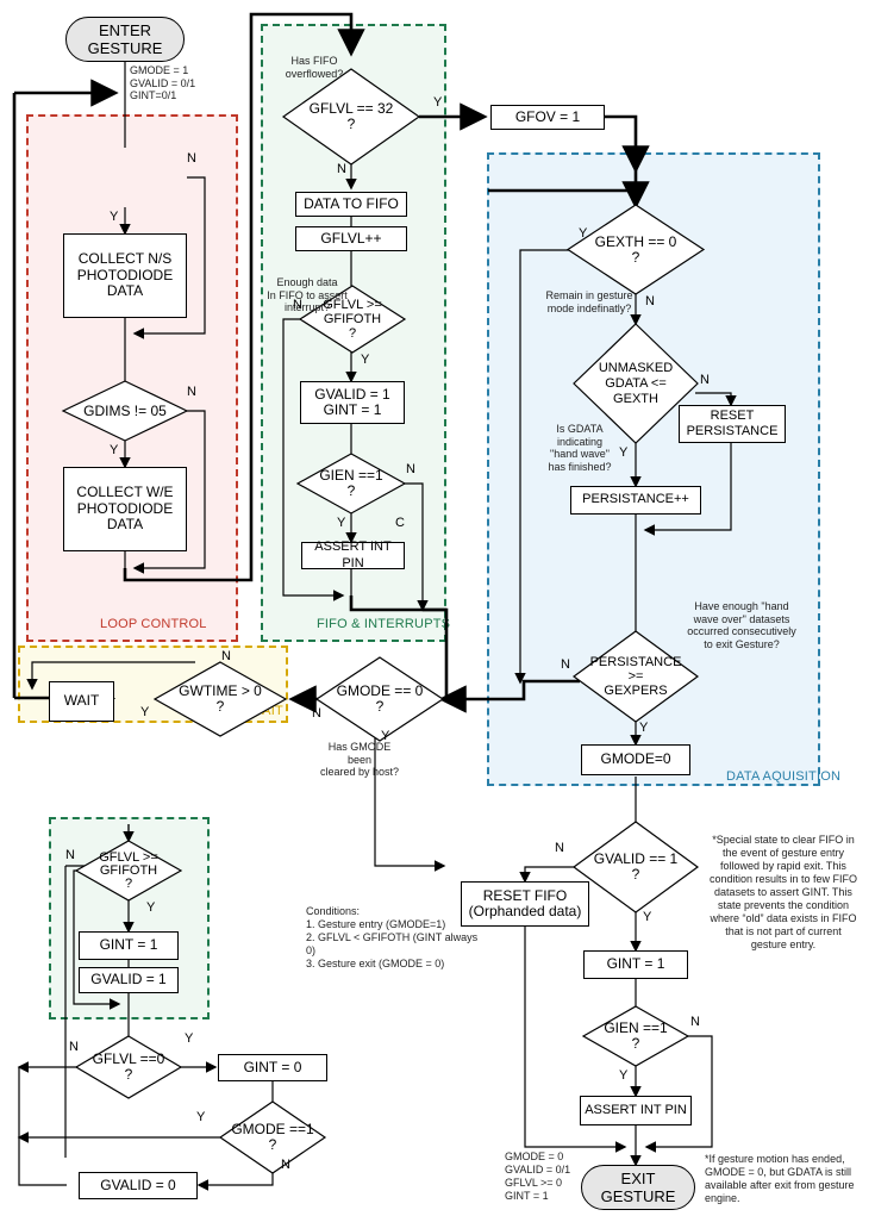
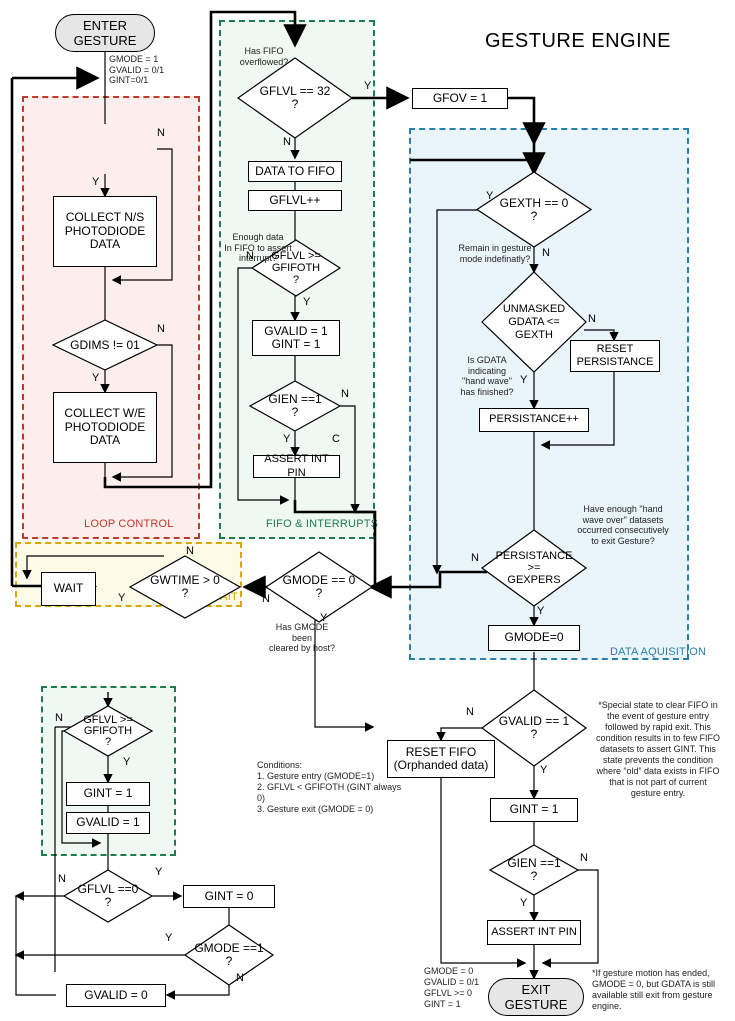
  LOOP CONTROL
  FIFO & INTERRUPT
  AIT
  DATA AQUISITION
+ GESTURE ENGINE
  ENTER
  GESTURE
  EXIT
  GESTURE
  COLLECT N/S
  PHOTODIODE
  DATA
- GDIMS != 05
+ GDIMS != 01
  COLLECT W/E
  PHOTODIODE
  DATA
  GFLVL == 32
  ?
  GFOV = 1
  DATA TO FIFO
  GFLVL++
  GFLVL >=
  GFIFOTH
  ?
  GVALID = 1
  GINT = 1
  GIEN ==1
  ?
  ASSERT INT PIN
  GEXTH == 0
  ?
  UNMASKED
  GDATA <=
  GEXTH
  RESET
  PERSISTANCE
  PERSISTANCE++
  PERSISTANCE
  >=
  GEXPERS
  GMODE=0
  GMODE == 0
  ?
  GWTIME > 0
  ?
  WAIT
  GVALID == 1
  ?
  RESET FIFO
  (Orphanded data)
  GINT = 1
  GIEN ==1
  ?
  ASSERT INT PIN
  GFLVL >=
  GFIFOTH
  ?
  GINT = 1
  GVALID = 1
  GFLVL ==0
  ?
  GINT = 0
  GMODE ==1
  ?
  GVALID = 0
  GMODE = 1
  GVALID = 0/1
  GINT=0/1
  Has FIFO
  overflowed?
  Enough data
  In FIFO to assert
  interrupt?
  Remain in gesture
  mode indefinatly?
  Is GDATA
  indicating
  "hand wave"
  has finished?
  Have enough "hand
  wave over" datasets
  occurred consecutively
  to exit Gesture?
  Has GMODE
  been
  cleared by host?
  Conditions:
  1. Gesture entry (GMODE=1)
  2. GFLVL < GFIFOTH (GINT always 0)
  3. Gesture exit (GMODE = 0)
  *Special state to clear FIFO in the event of gesture entry followed by rapid exit. This condition results in to few FIFO datasets to assert GINT. This state prevents the condition where “old” data exists in FIFO that is not part of current gesture entry.
  GMODE = 0
  GVALID = 0/1
  GFLVL >= 0
  GINT = 1
- *If gesture motion has ended, GMODE = 0, but GDATA is still available after exit from gesture engine.
+ *If gesture motion has ended, GMODE = 0, but GDATA is still available still exit from gesture engine.
  N
  Y
  N
  Y
  Y
  N
  N
  Y
  N
  Y
  C
  Y
  N
  N
  Y
  N
  Y
  N
  Y
  N
  Y
  N
  Y
  N
  Y
  N
  Y
  N
  Y
  Y
  N
